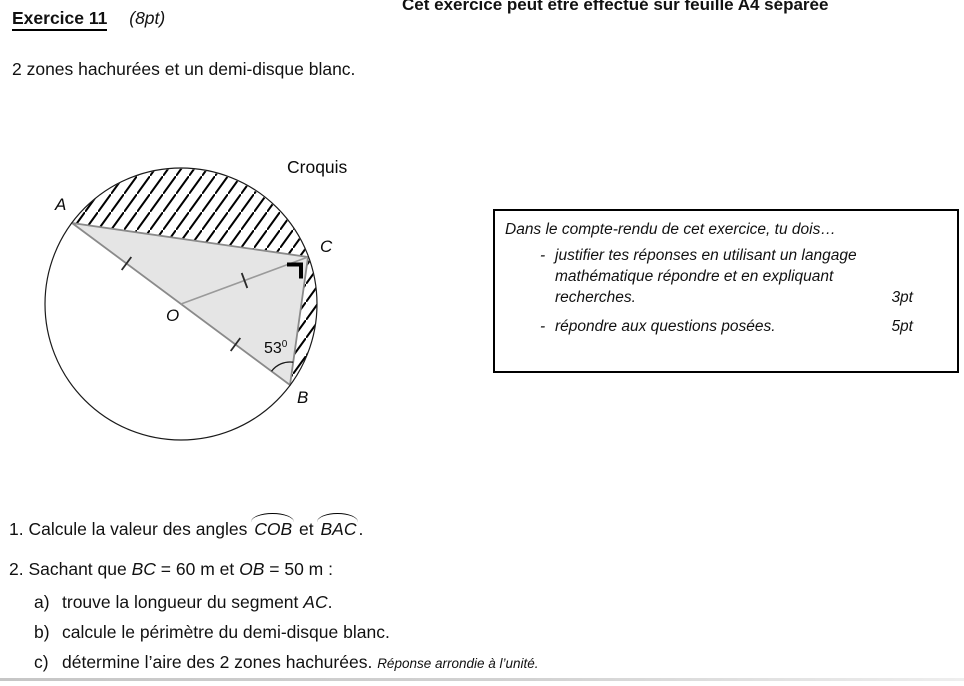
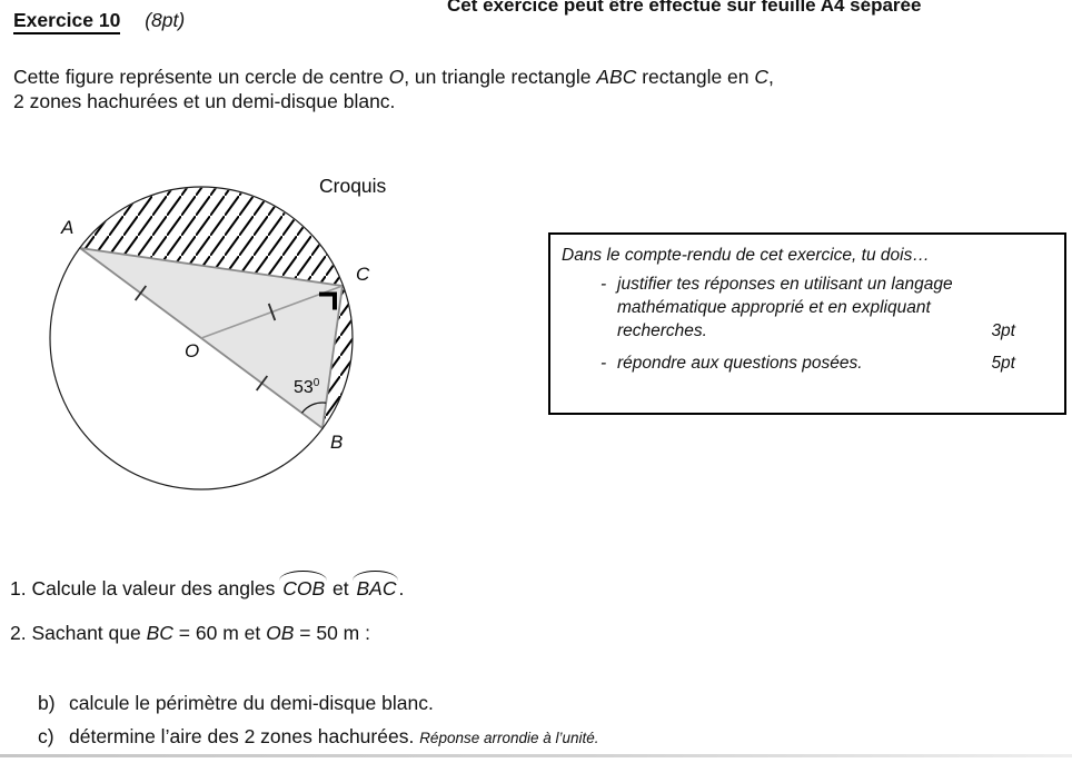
- Exercice 11 (8pt)
+ Exercice 10 (8pt)
  Cet exercice peut être effectué sur feuille A4 séparée
+ Cette figure représente un cercle de centre O, un triangle rectangle ABC rectangle en C,
  2 zones hachurées et un demi-disque blanc.
  Croquis
  A
  C
  O
  B
  530
  Dans le compte-rendu de cet exercice, tu dois…
  -
  justifier tes réponses en utilisant un langage
- mathématique répondre et en expliquant
+ mathématique approprié et en expliquant
  recherches.
  3pt
  -
  répondre aux questions posées.
  5pt
  1. Calcule la valeur des angles COB et BAC.
  2. Sachant que BC = 60 m et OB = 50 m :
- a) trouve la longueur du segment AC.
  b) calcule le périmètre du demi-disque blanc.
  c) détermine l’aire des 2 zones hachurées. Réponse arrondie à l’unité.
